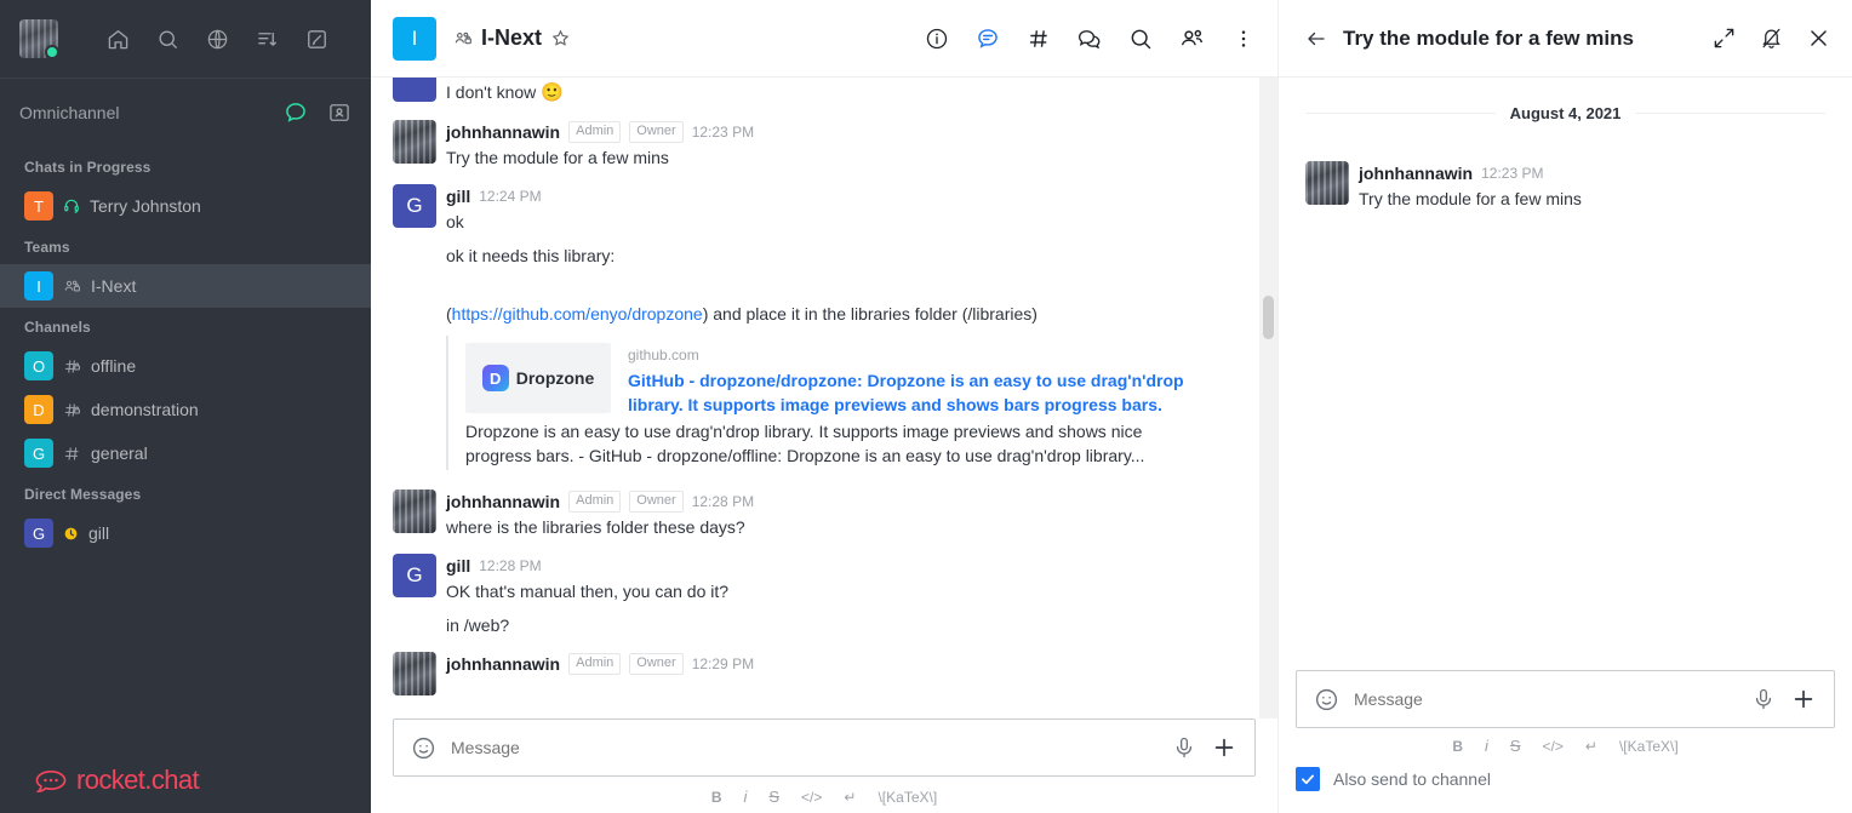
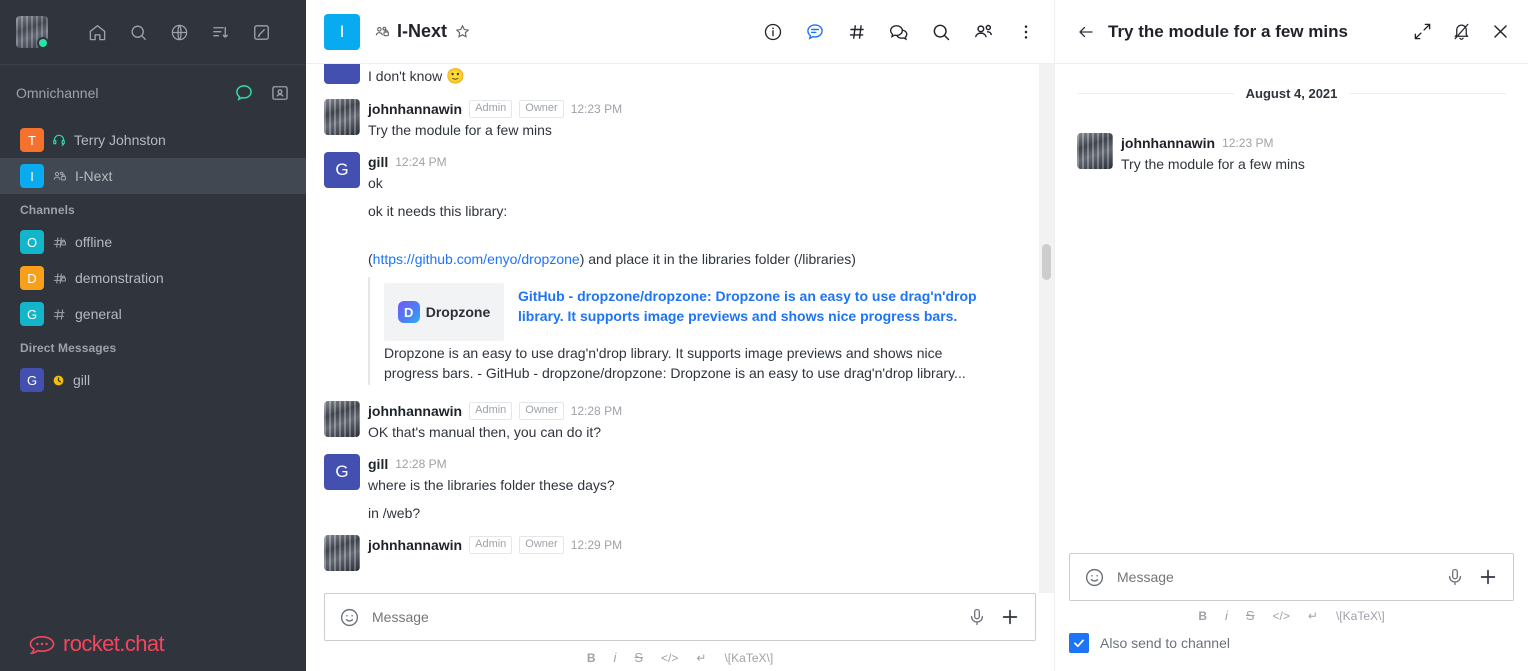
  Omnichannel
- Chats in Progress
  T
  Terry Johnston
- Teams
  I
  I-Next
  Channels
  O
  offline
  D
  demonstration
  G
  general
  Direct Messages
  G
  gill
  rocket.chat
  I
  I-Next
  I don't know 🙂
  johnhannawin
  Admin
  Owner
  12:23 PM
  Try the module for a few mins
  G
  gill
  12:24 PM
  ok
  ok it needs this library:
  (https://github.com/enyo/dropzone) and place it in the libraries folder (/libraries)
  D
  Dropzone
- github.com
- GitHub - dropzone/dropzone: Dropzone is an easy to use drag'n'drop library. It supports image previews and shows bars progress bars.
+ GitHub - dropzone/dropzone: Dropzone is an easy to use drag'n'drop library. It supports image previews and shows nice progress bars.
- Dropzone is an easy to use drag'n'drop library. It supports image previews and shows nice progress bars. - GitHub - dropzone/offline: Dropzone is an easy to use drag'n'drop library...
+ Dropzone is an easy to use drag'n'drop library. It supports image previews and shows nice progress bars. - GitHub - dropzone/dropzone: Dropzone is an easy to use drag'n'drop library...
  johnhannawin
  Admin
  Owner
  12:28 PM
- where is the libraries folder these days?
+ OK that's manual then, you can do it?
  G
  gill
  12:28 PM
- OK that's manual then, you can do it?
+ where is the libraries folder these days?
  in /web?
  johnhannawin
  Admin
  Owner
  12:29 PM
  Message
  B
  i
  S
  </>
  ↵
  \[KaTeX\]
  Try the module for a few mins
  August 4, 2021
  johnhannawin
  12:23 PM
  Try the module for a few mins
  Message
  B
  i
  S
  </>
  ↵
  \[KaTeX\]
  Also send to channel
